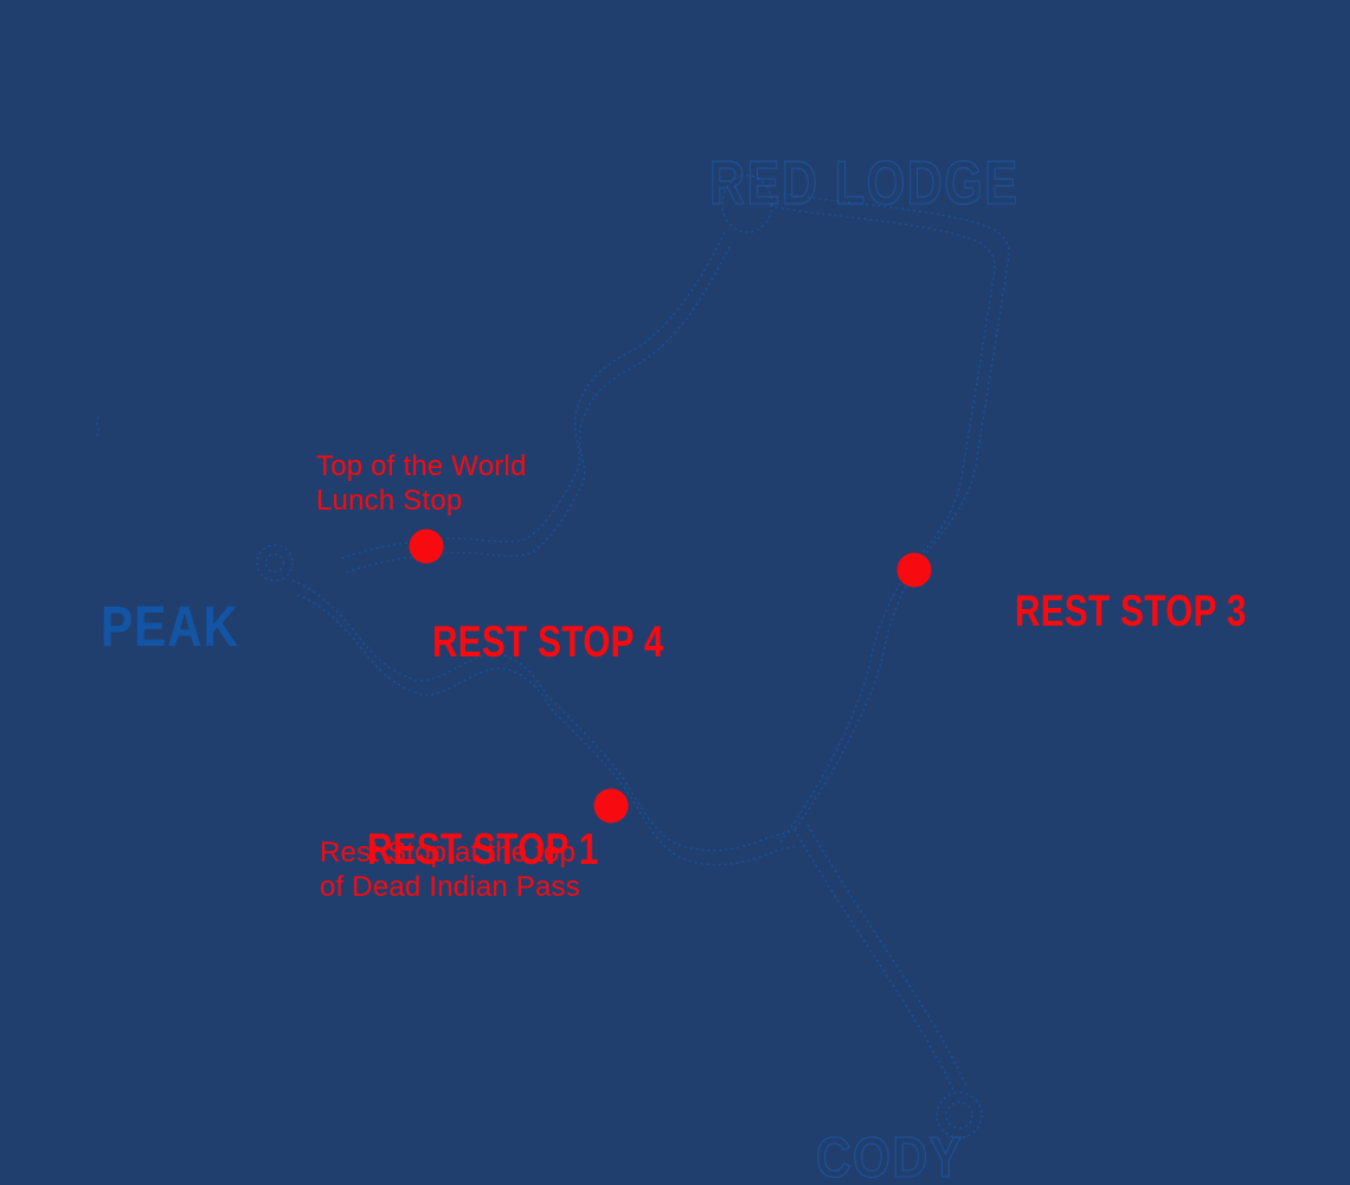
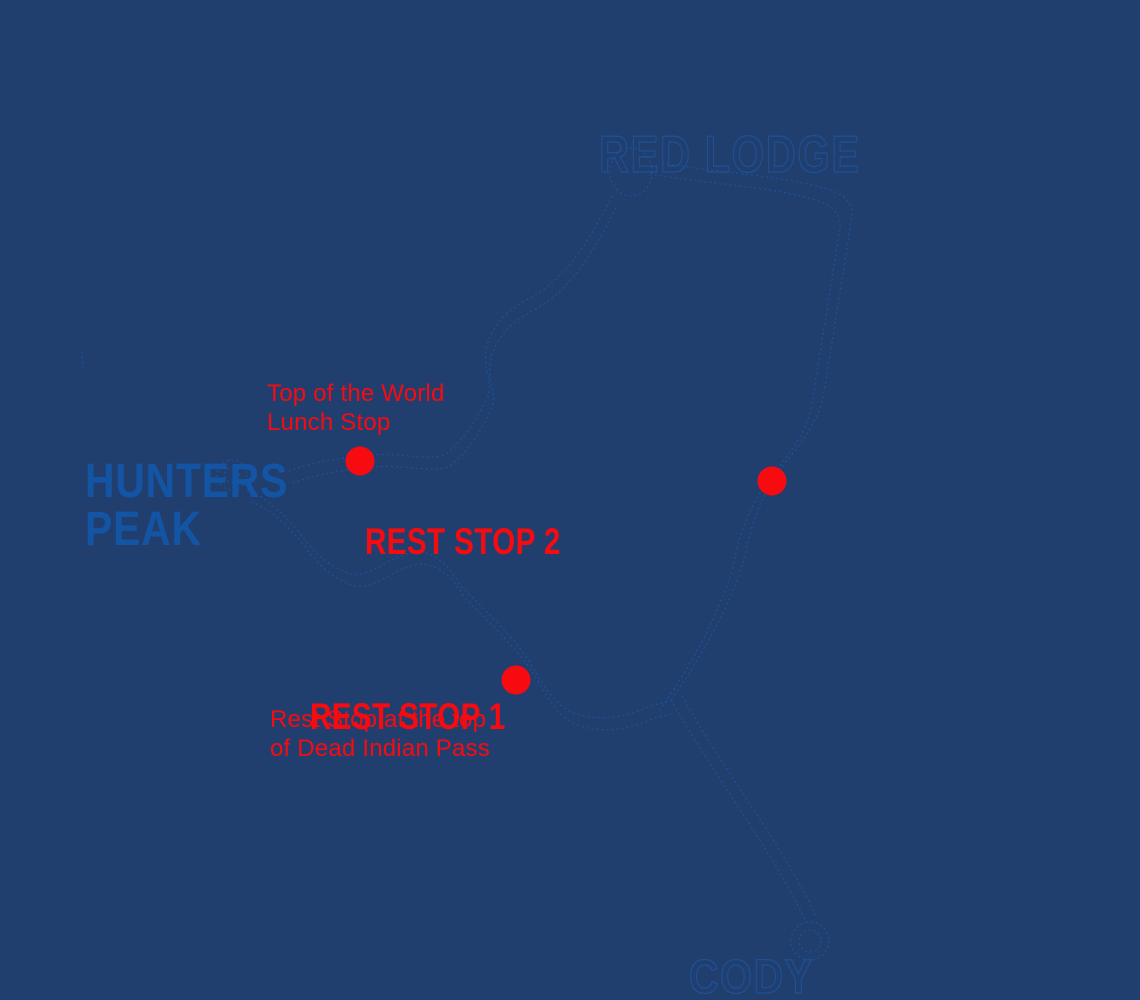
  RED LODGE
+ HUNTERS
  PEAK
  CODY
  Top of the World
  Lunch Stop
- REST STOP 4
+ REST STOP 2
- REST STOP 3
  REST STOP 1
  Rest Stop at the top
  of Dead Indian Pass
